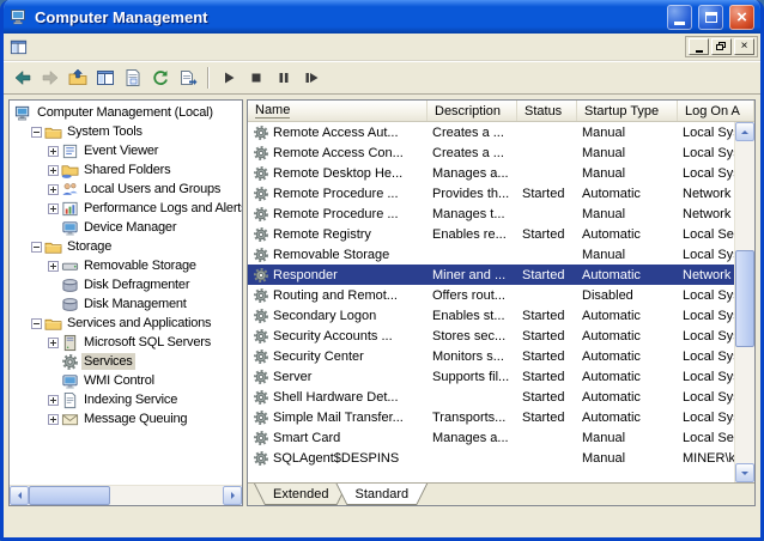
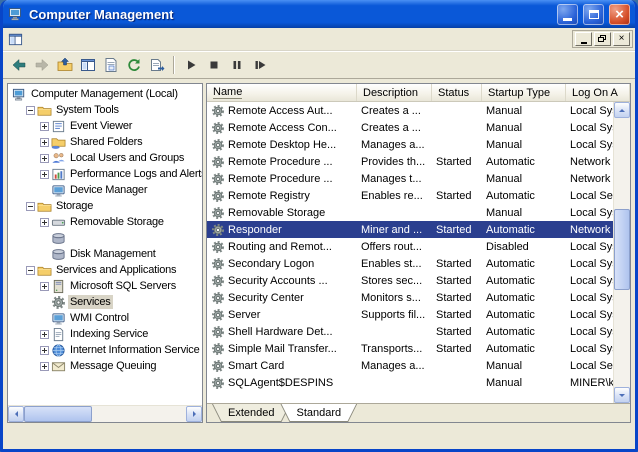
  Computer Management
  ×
  ×
  Computer Management (Local)
  System Tools
  Event Viewer
  Shared Folders
  Local Users and Groups
  Performance Logs and Alert
  Device Manager
  Storage
  Removable Storage
- Disk Defragmenter
  Disk Management
  Services and Applications
  Microsoft SQL Servers
  Services
  WMI Control
  Indexing Service
+ Internet Information Service
  Message Queuing
  Name
  Description
  Status
  Startup Type
  Log On A
  Remote Access Aut...
  Creates a ...
  Manual
  Local Sy
  Remote Access Con...
  Creates a ...
  Manual
  Local Sy
  Remote Desktop He...
  Manages a...
  Manual
  Local Sy
  Remote Procedure ...
  Provides th...
  Started
  Automatic
  Network
  Remote Procedure ...
  Manages t...
  Manual
  Network
  Remote Registry
  Enables re...
  Started
  Automatic
  Local Se
  Removable Storage
  Manual
  Local Sy
  Responder
  Miner and ...
  Started
  Automatic
  Network
  Routing and Remot...
  Offers rout...
  Disabled
  Local Sy
  Secondary Logon
  Enables st...
  Started
  Automatic
  Local Sy
  Security Accounts ...
  Stores sec...
  Started
  Automatic
  Local Sy
  Security Center
  Monitors s...
  Started
  Automatic
  Local Sy
  Server
  Supports fil...
  Started
  Automatic
  Local Sy
  Shell Hardware Det...
  Started
  Automatic
  Local Sy
  Simple Mail Transfer...
  Transports...
  Started
  Automatic
  Local Sy
  Smart Card
  Manages a...
  Manual
  Local Se
  SQLAgent$DESPINS
  Manual
  MINER\k
  Extended
  Standard
